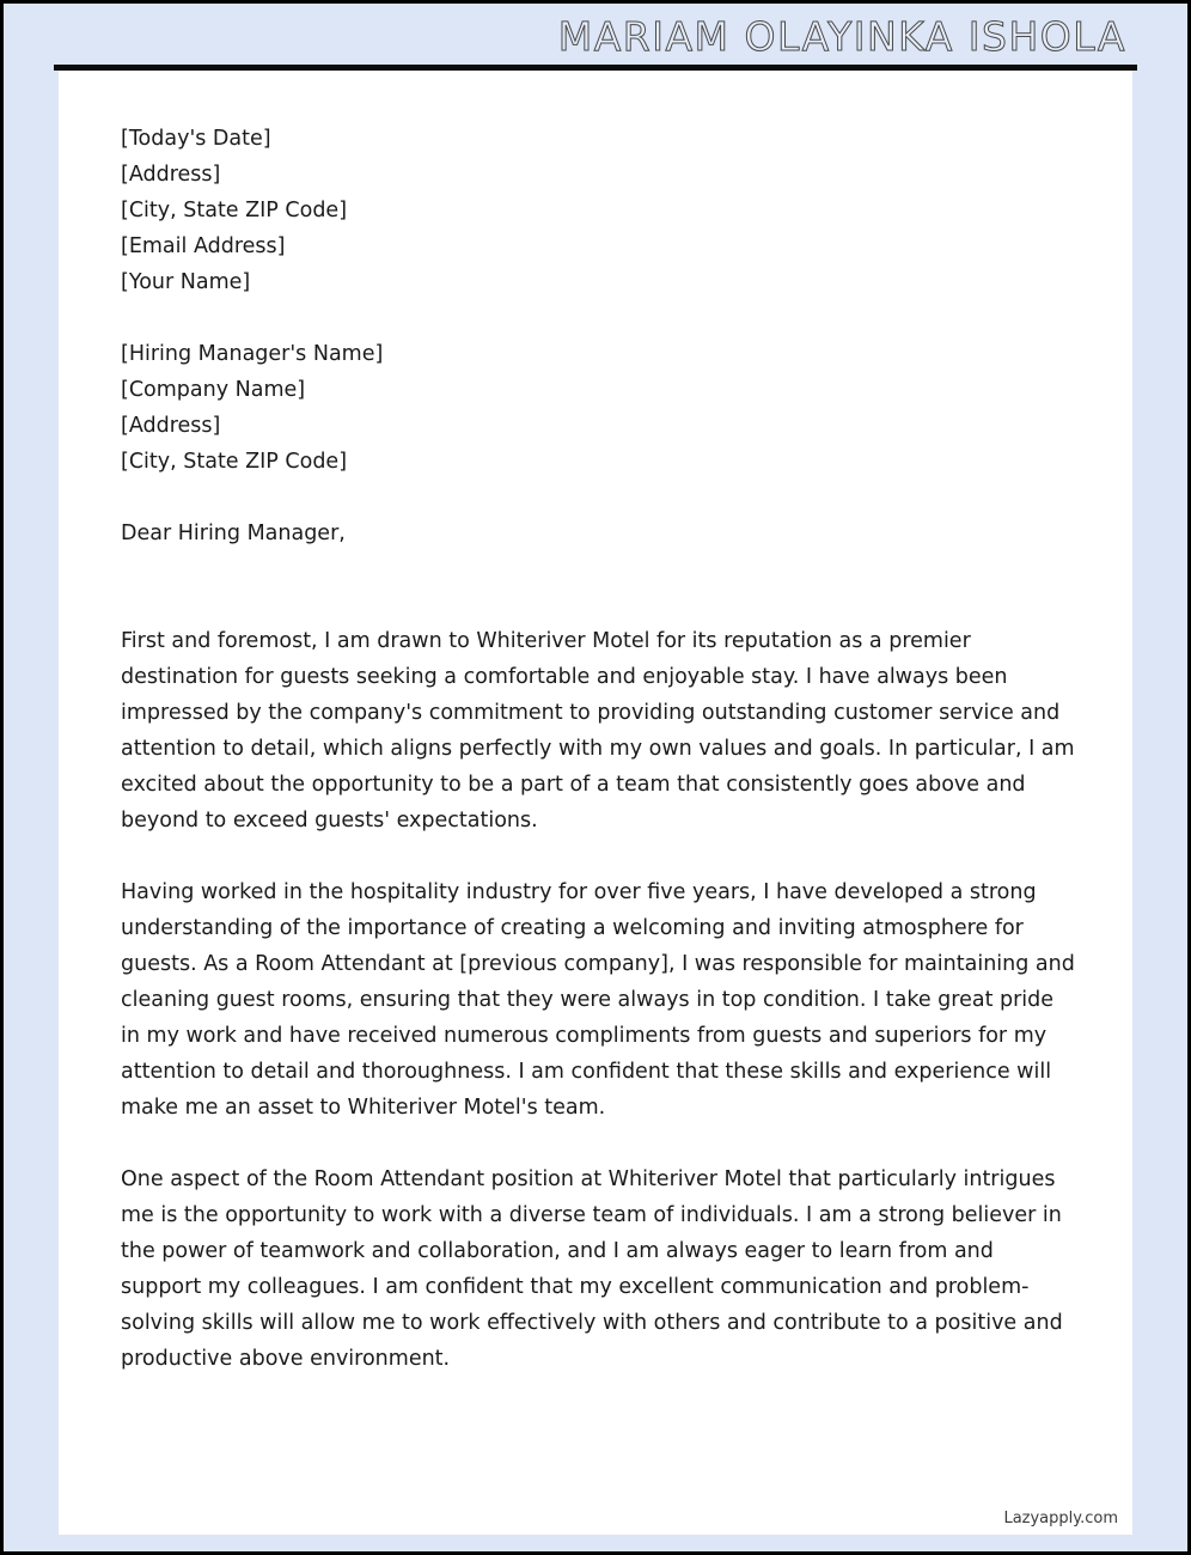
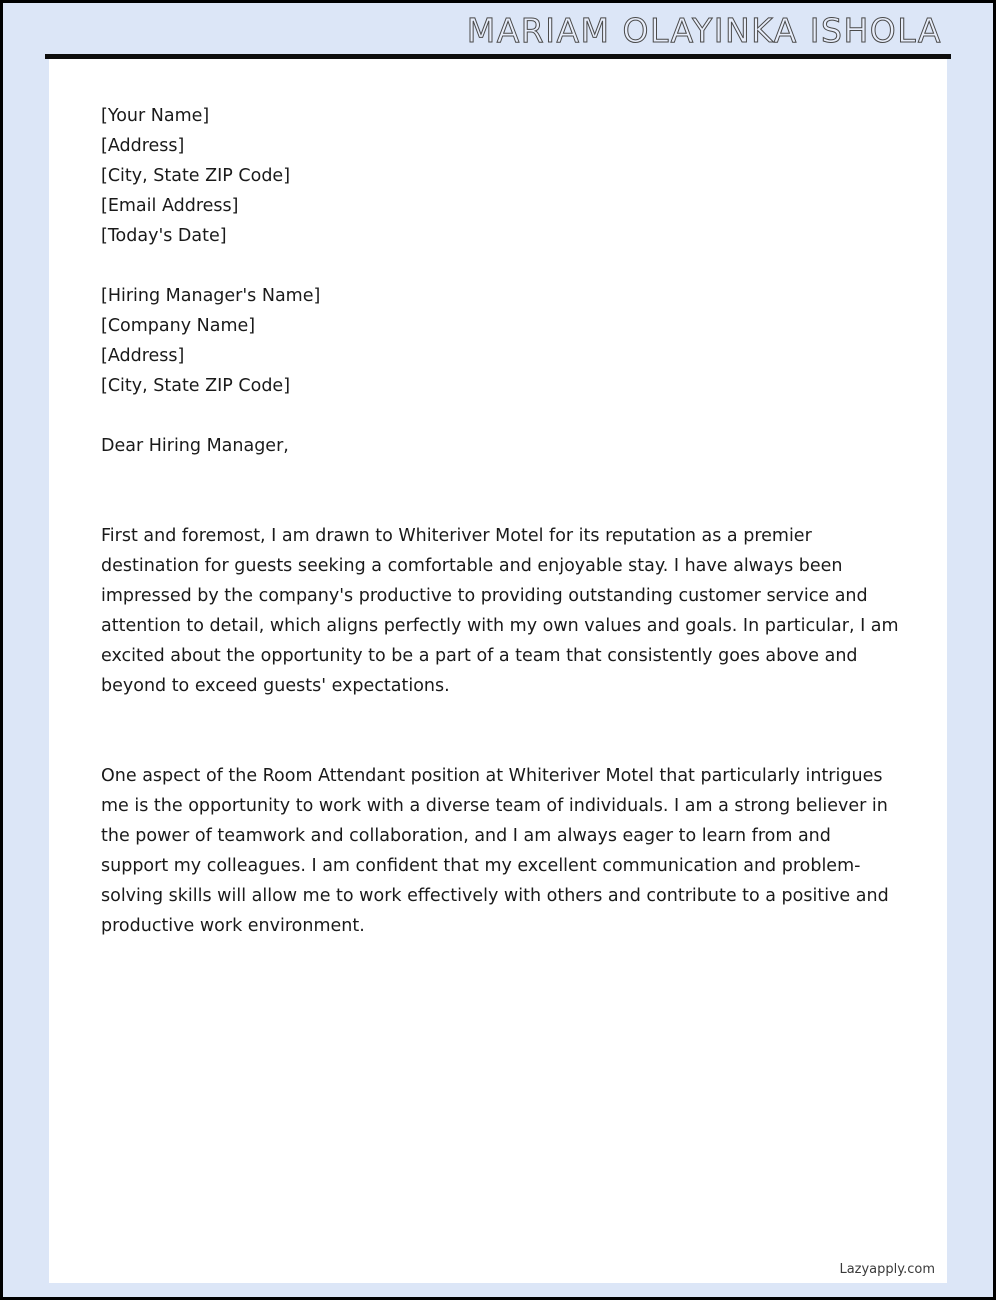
  MARIAM OLAYINKA ISHOLA
- [Today's Date]
+ [Your Name]
  [Address]
  [City, State ZIP Code]
  [Email Address]
- [Your Name]
+ [Today's Date]
  [Hiring Manager's Name]
  [Company Name]
  [Address]
  [City, State ZIP Code]
  Dear Hiring Manager,
- First and foremost, I am drawn to Whiteriver Motel for its reputation as a premier destination for guests seeking a comfortable and enjoyable stay. I have always been impressed by the company's commitment to providing outstanding customer service and attention to detail, which aligns perfectly with my own values and goals. In particular, I am excited about the opportunity to be a part of a team that consistently goes above and beyond to exceed guests' expectations.
+ First and foremost, I am drawn to Whiteriver Motel for its reputation as a premier destination for guests seeking a comfortable and enjoyable stay. I have always been impressed by the company's productive to providing outstanding customer service and attention to detail, which aligns perfectly with my own values and goals. In particular, I am excited about the opportunity to be a part of a team that consistently goes above and beyond to exceed guests' expectations.
- Having worked in the hospitality industry for over five years, I have developed a strong understanding of the importance of creating a welcoming and inviting atmosphere for guests. As a Room Attendant at [previous company], I was responsible for maintaining and cleaning guest rooms, ensuring that they were always in top condition. I take great pride in my work and have received numerous compliments from guests and superiors for my attention to detail and thoroughness. I am confident that these skills and experience will make me an asset to Whiteriver Motel's team.
- One aspect of the Room Attendant position at Whiteriver Motel that particularly intrigues me is the opportunity to work with a diverse team of individuals. I am a strong believer in the power of teamwork and collaboration, and I am always eager to learn from and support my colleagues. I am confident that my excellent communication and problem-solving skills will allow me to work effectively with others and contribute to a positive and productive above environment.
+ One aspect of the Room Attendant position at Whiteriver Motel that particularly intrigues me is the opportunity to work with a diverse team of individuals. I am a strong believer in the power of teamwork and collaboration, and I am always eager to learn from and support my colleagues. I am confident that my excellent communication and problem-solving skills will allow me to work effectively with others and contribute to a positive and productive work environment.
  Lazyapply.com
